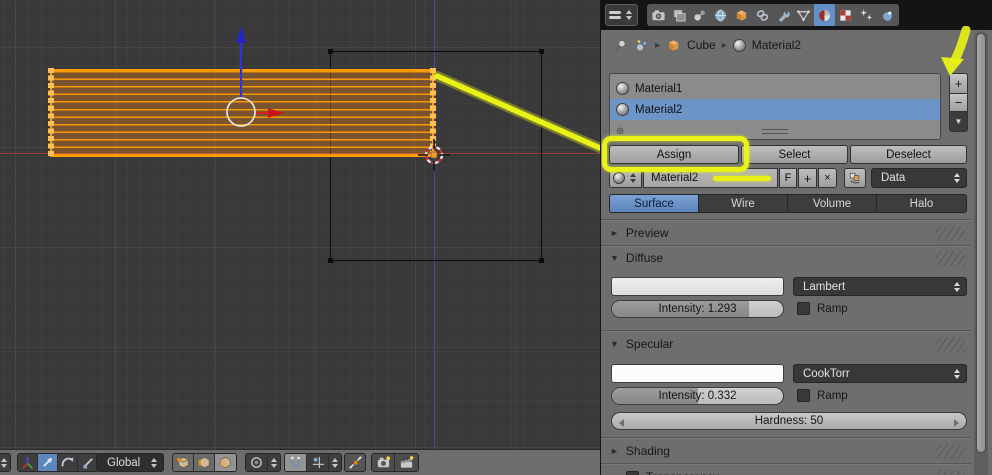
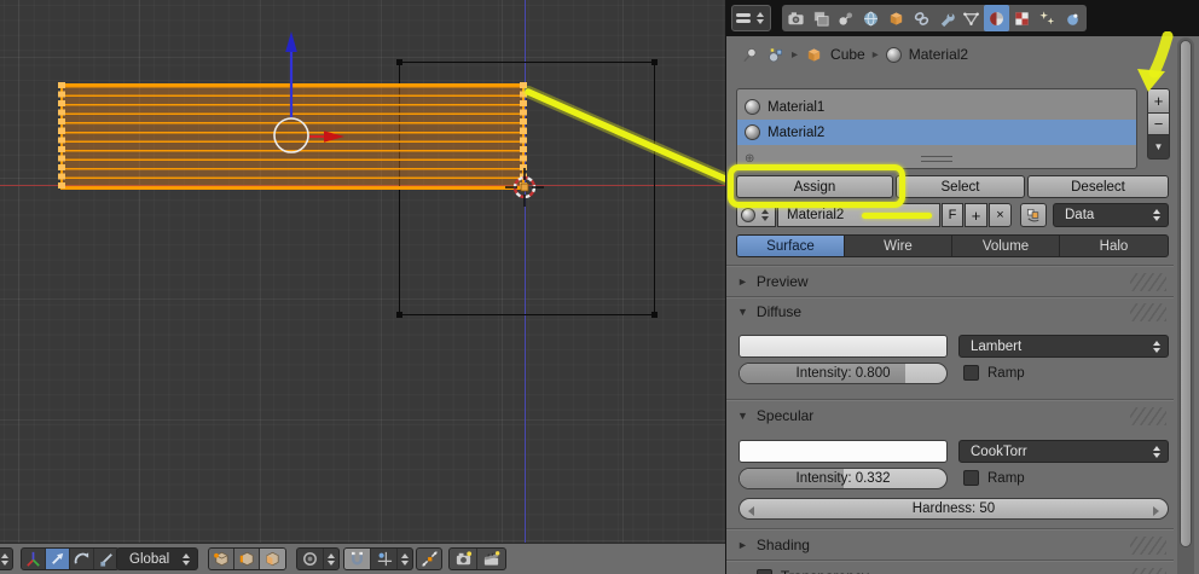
  Global
  ▸
  Cube
  ▸
  Material2
  Material1
  Material2
  ⊕
  +
  −
  ▼
  Assign
  Select
  Deselect
  Material2
  F
  +
  ×
  Data
  Surface
  Wire
  Volume
  Halo
  ►
  Preview
  ▼
  Diffuse
  Lambert
- Intensity: 1.293
+ Intensity: 0.800
  Ramp
  ▼
  Specular
  CookTorr
  Intensity: 0.332
  Ramp
  Hardness: 50
  ►
  Shading
